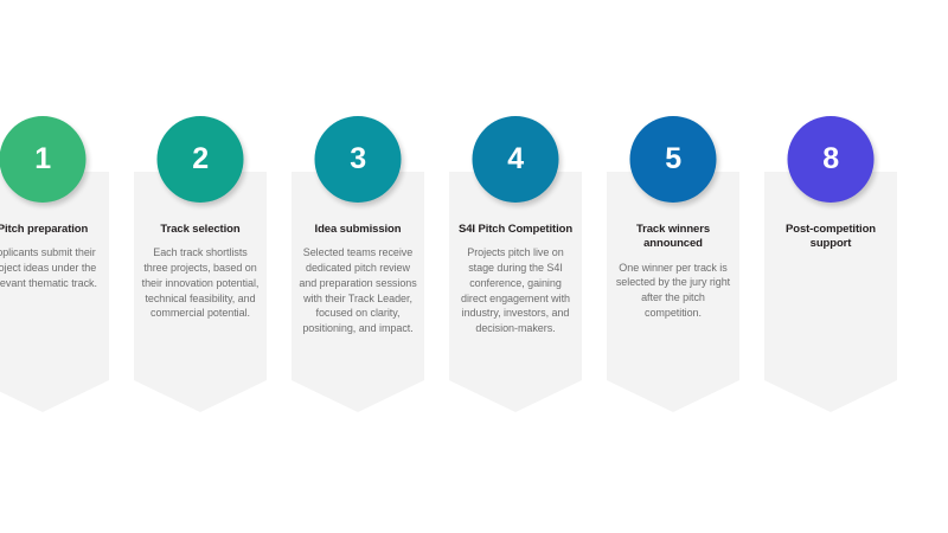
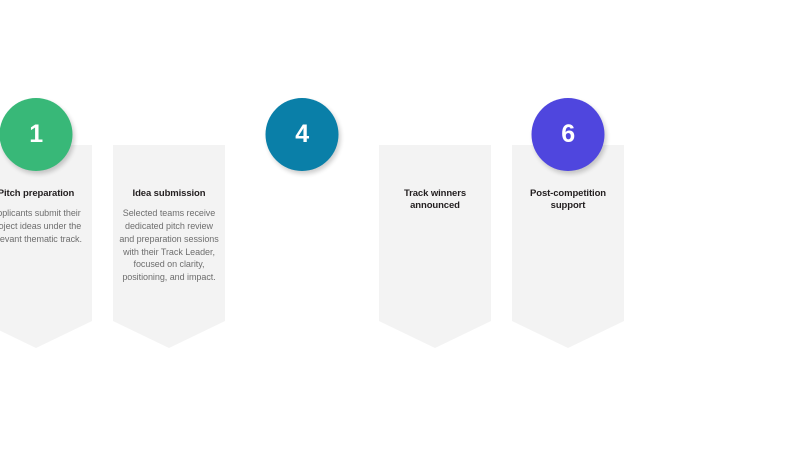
  1
  Pitch preparation
  plicants submit their oject ideas under the evant thematic track.
- 2
- Track selection
- Each track shortlists three projects, based on their innovation potential, technical feasibility, and commercial potential.
- 3
  Idea submission
  Selected teams receive dedicated pitch review and preparation sessions with their Track Leader, focused on clarity, positioning, and impact.
  4
- S4I Pitch Competition
- Projects pitch live on stage during the S4I conference, gaining direct engagement with industry, investors, and decision-makers.
- 5
  Track winners announced
- One winner per track is selected by the jury right after the pitch competition.
- 8
+ 6
  Post-competition support
